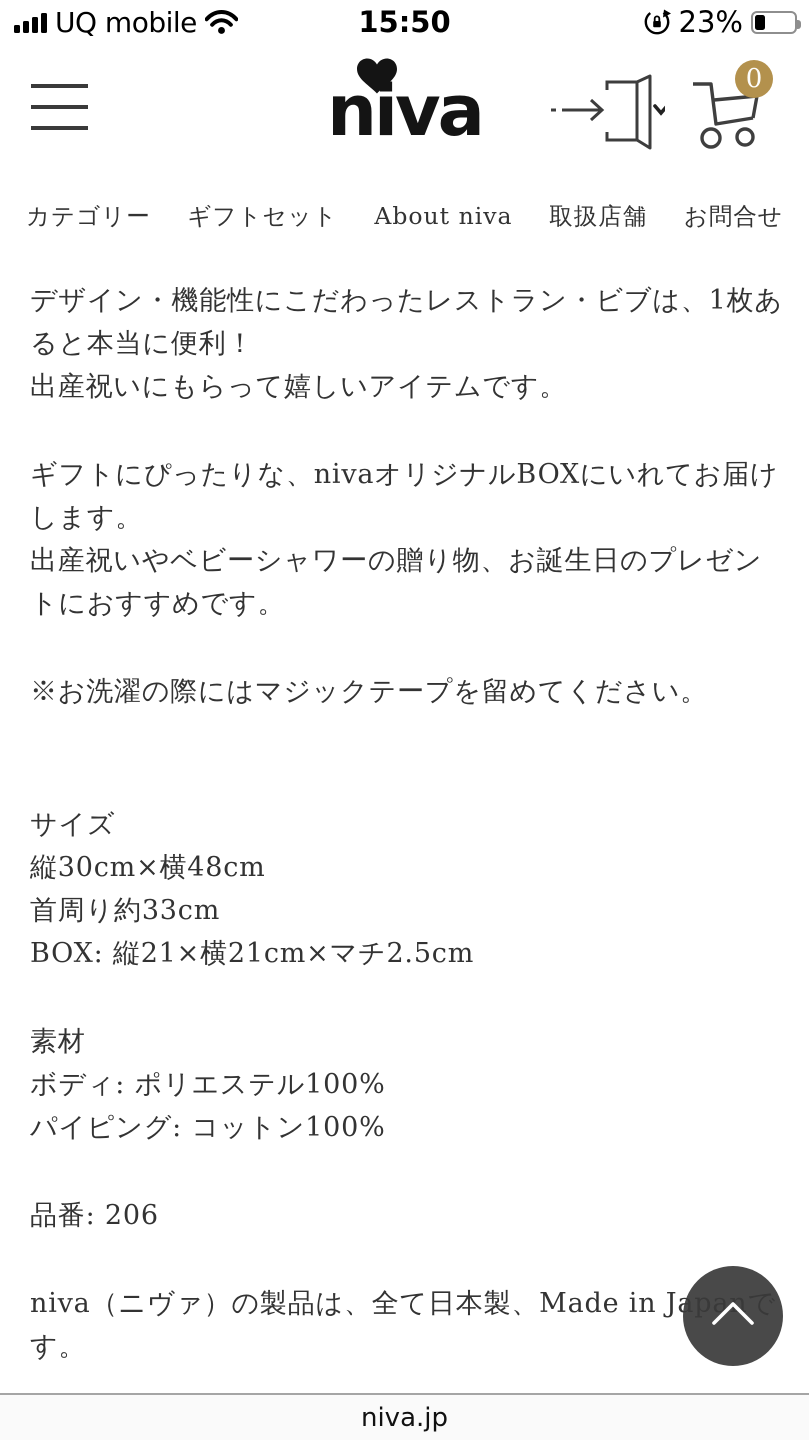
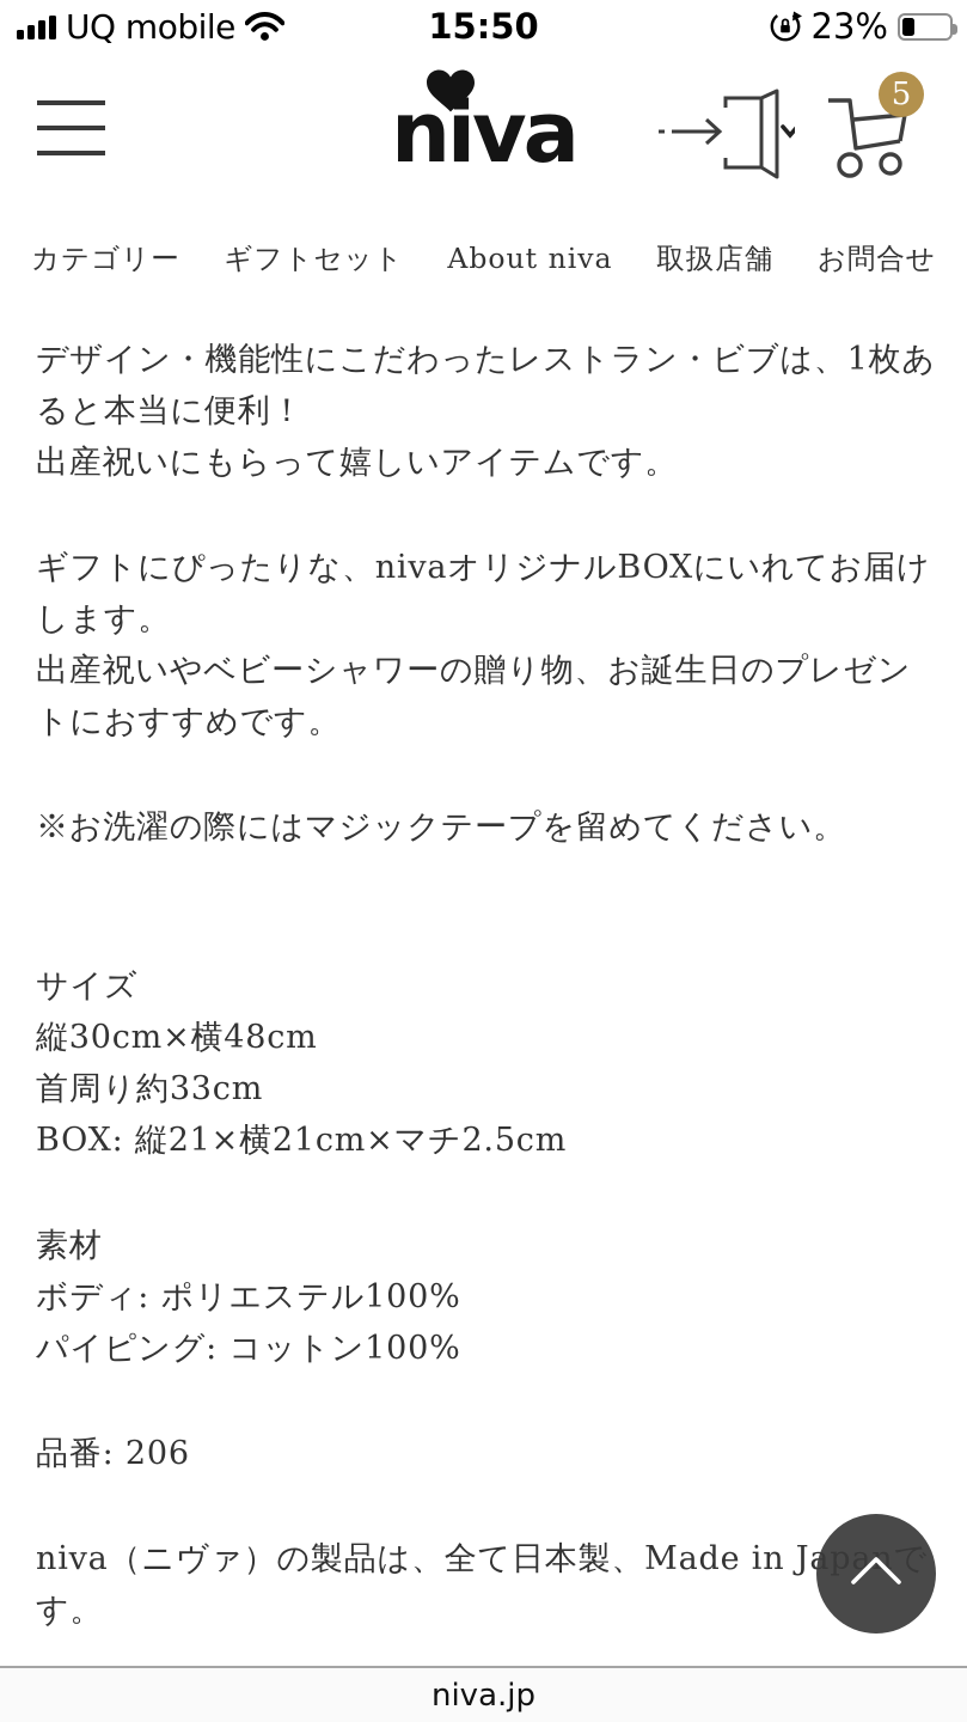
  UQ mobile
  15:50
  23%
  niva
- 0
+ 5
  カテゴリー
  ギフトセット
  About niva
  取扱店舗
  お問合せ
  デザイン・機能性にこだわったレストラン・ビブは、1枚あると本当に便利！
  出産祝いにもらって嬉しいアイテムです。
  ギフトにぴったりな、nivaオリジナルBOXにいれてお届けします。
  出産祝いやベビーシャワーの贈り物、お誕生日のプレゼントにおすすめです。
  ※お洗濯の際にはマジックテープを留めてください。
  サイズ
  縦30cm×横48cm
  首周り約33cm
  BOX: 縦21×横21cm×マチ2.5cm
  素材
  ボディ: ポリエステル100%
  パイピング: コットン100%
  品番: 206
  niva（ニヴァ）の製品は、全て日本製、Made in Jす。
  niva.jp
